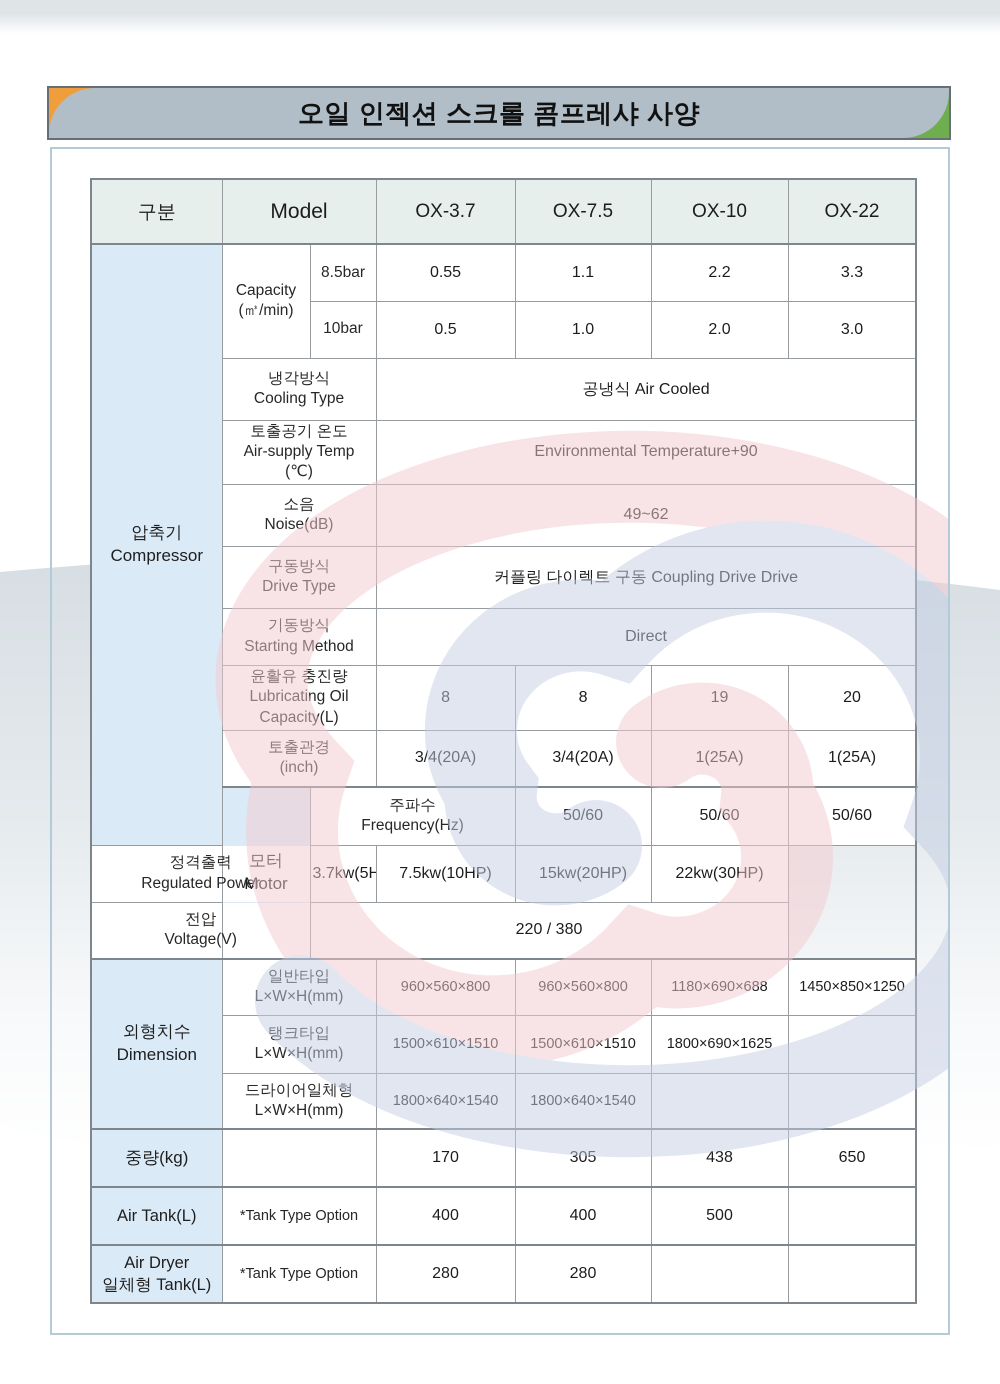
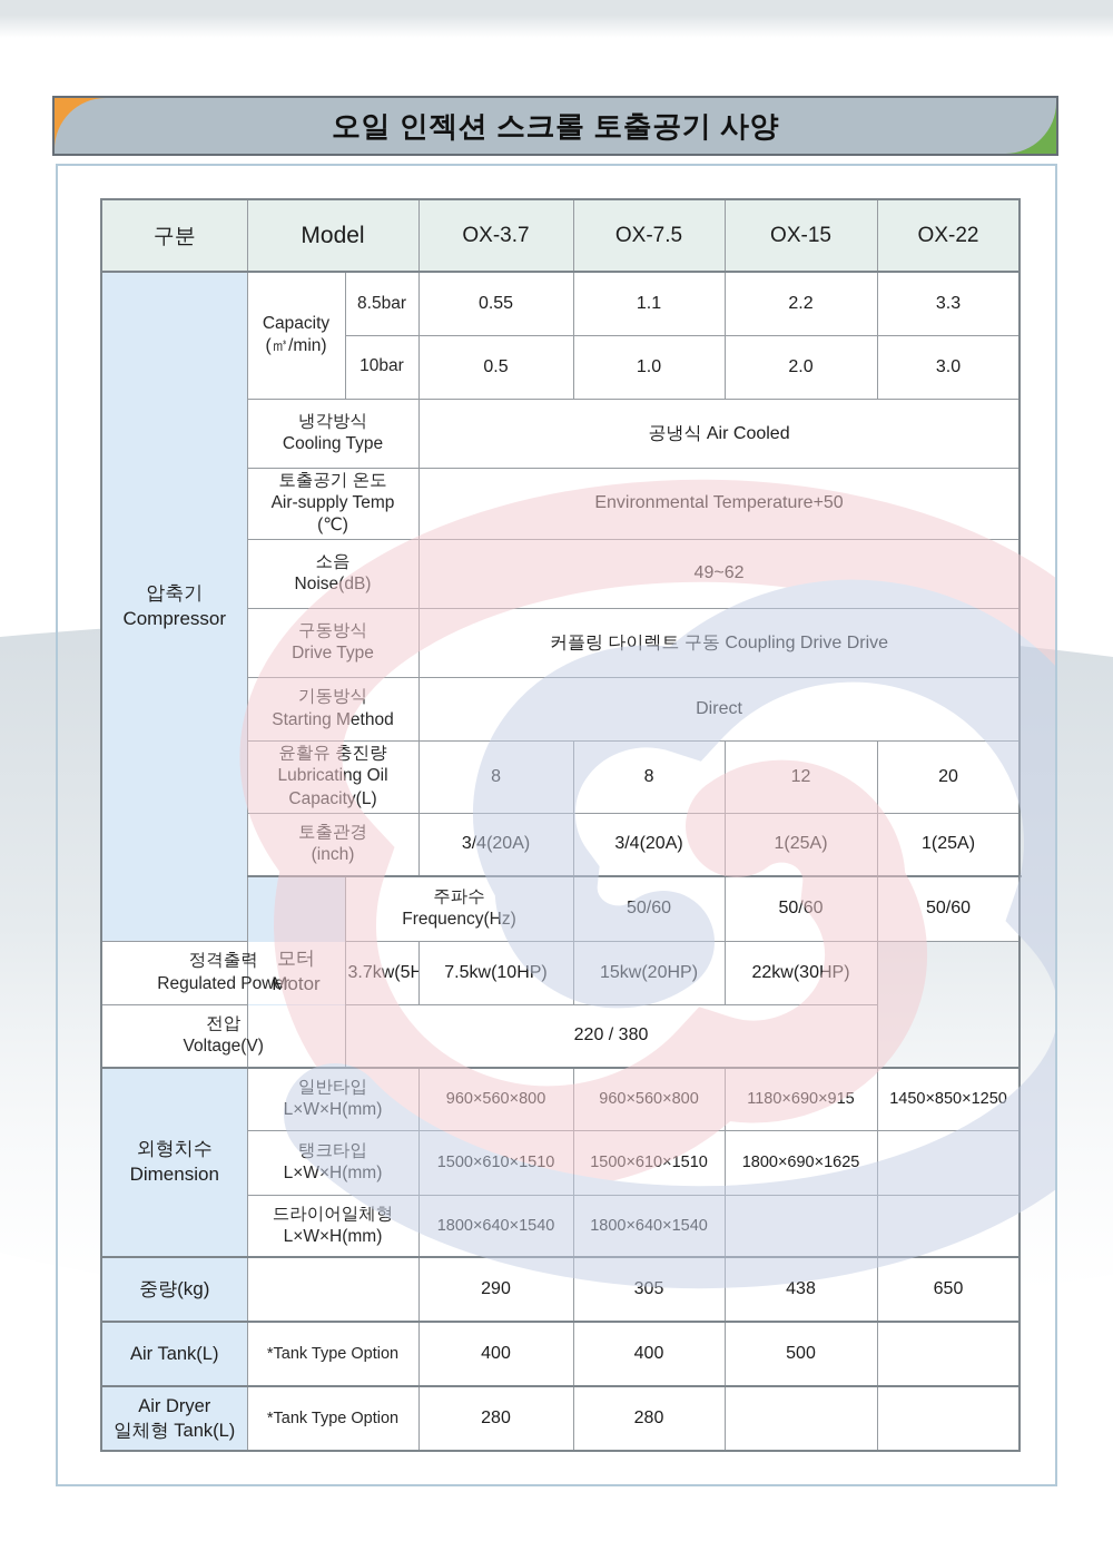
- 오일 인젝션 스크롤 콤프레샤 사양
+ 오일 인젝션 스크롤 토출공기 사양
- 구분	Model	OX-3.7	OX-7.5	OX-10	OX-22
+ 구분	Model	OX-3.7	OX-7.5	OX-15	OX-22
  압축기 Compressor	Capacity (㎥/min)	8.5bar	0.55	1.1	2.2	3.3
  10bar	0.5	1.0	2.0	3.0
  냉각방식 Cooling Type	공냉식 Air Cooled
- 토출공기 온도 Air-supply Temp (℃)	Environmental Temperature+90
+ 토출공기 온도 Air-supply Temp (℃)	Environmental Temperature+50
  소음 Noise(dB)	49~62
  구동방식 Drive Type	커플링 다이렉트 구동 Coupling Drive Drive
  기동방식 Starting Method	Direct
- 윤활유 충진량 Lubricating Oil Capacity(L)	8	8	19	20
+ 윤활유 충진량 Lubricating Oil Capacity(L)	8	8	12	20
  토출관경 (inch)	3/4(20A)	3/4(20A)	1(25A)	1(25A)
  모터 Motor	주파수 Frequency(Hz)	50/60	50/60	50/60
  정격출력 Regulated Power	3.7kw(5H	7.5kw(10HP)	15kw(20HP)	22kw(30HP)
  전압 Voltage(V)	220 / 380
- 외형치수 Dimension	일반타입 L×W×H(mm)	960×560×800	960×560×800	1180×690×688	1450×850×1250
+ 외형치수 Dimension	일반타입 L×W×H(mm)	960×560×800	960×560×800	1180×690×915	1450×850×1250
  탱크타입 L×W×H(mm)	1500×610×1510	1500×610×1510	1800×690×1625
  드라이어일체형 L×W×H(mm)	1800×640×1540	1800×640×1540
- 중량(kg)		170	305	438	650
+ 중량(kg)		290	305	438	650
  Air Tank(L)	*Tank Type Option	400	400	500
  Air Dryer 일체형 Tank(L)	*Tank Type Option	280	280
